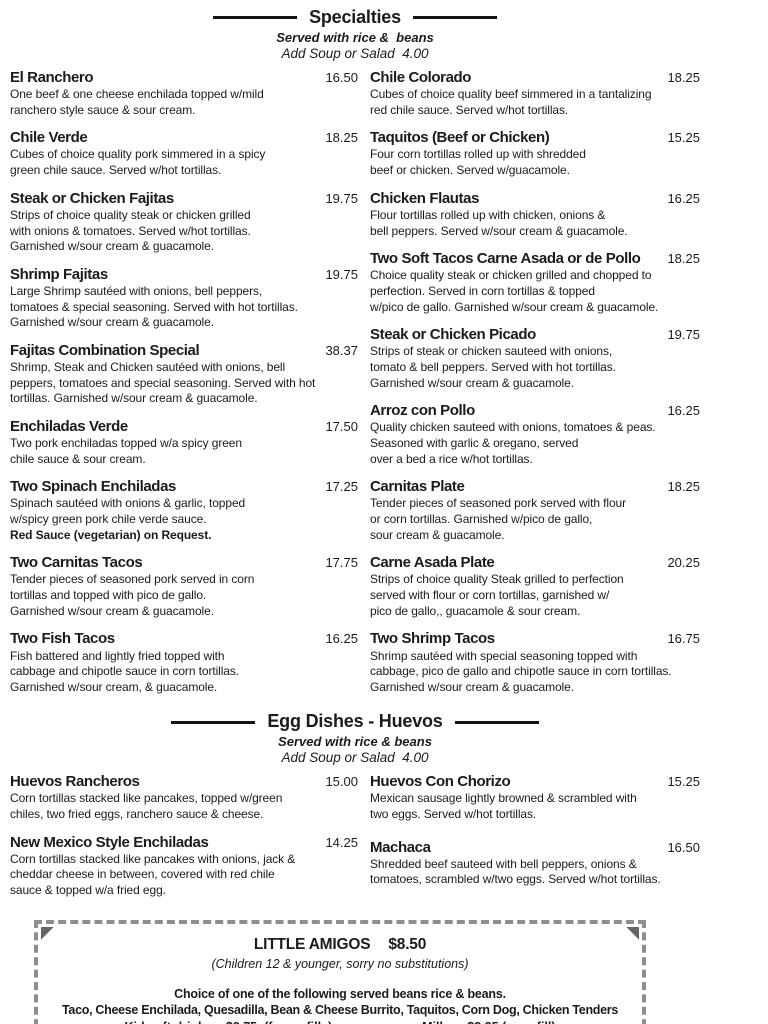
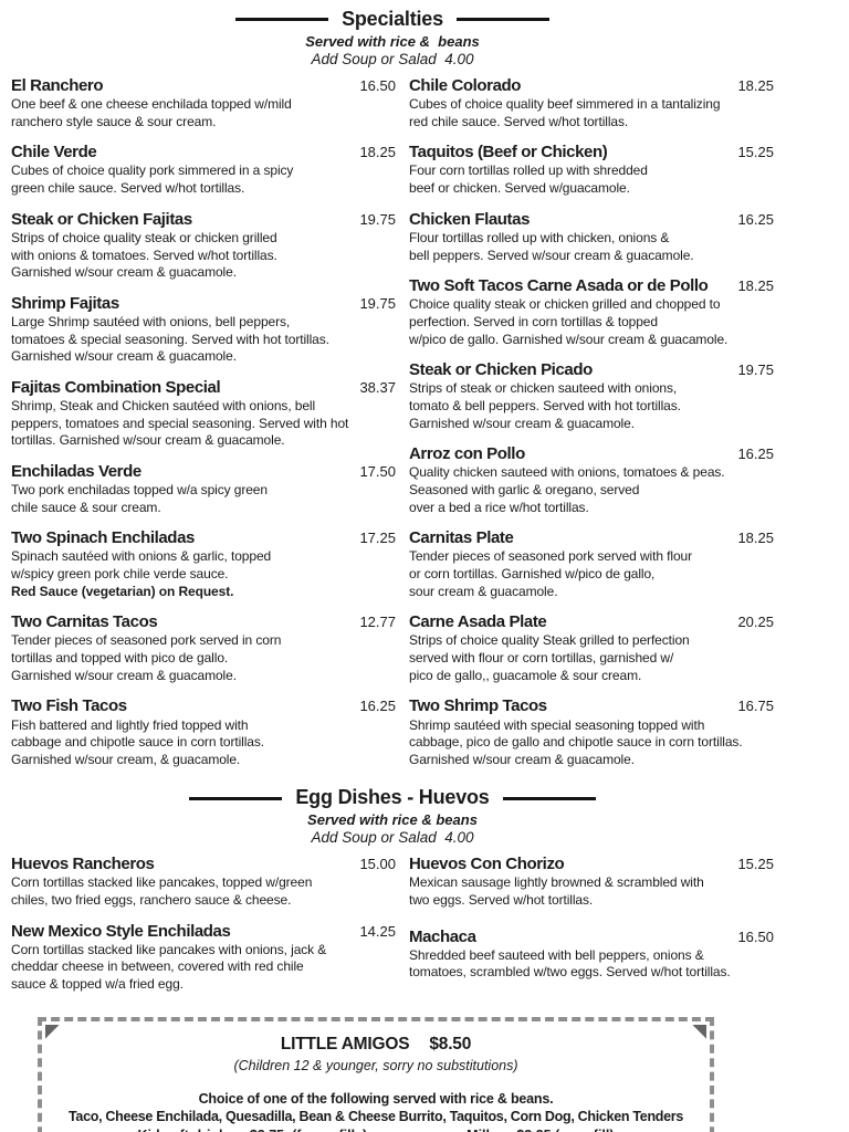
  Specialties
  Served with rice & beans
  Add Soup or Salad 4.00
  El Ranchero
  16.50
  One beef & one cheese enchilada topped w/mild
  ranchero style sauce & sour cream.
  Chile Verde
  18.25
  Cubes of choice quality pork simmered in a spicy
  green chile sauce. Served w/hot tortillas.
  Steak or Chicken Fajitas
  19.75
  Strips of choice quality steak or chicken grilled
  with onions & tomatoes. Served w/hot tortillas.
  Garnished w/sour cream & guacamole.
  Shrimp Fajitas
  19.75
  Large Shrimp sautéed with onions, bell peppers,
  tomatoes & special seasoning. Served with hot tortillas.
  Garnished w/sour cream & guacamole.
  Fajitas Combination Special
  38.37
  Shrimp, Steak and Chicken sautéed with onions, bell
  peppers, tomatoes and special seasoning. Served with hot
  tortillas. Garnished w/sour cream & guacamole.
  Enchiladas Verde
  17.50
  Two pork enchiladas topped w/a spicy green
  chile sauce & sour cream.
  Two Spinach Enchiladas
  17.25
  Spinach sautéed with onions & garlic, topped
  w/spicy green pork chile verde sauce.
  Red Sauce (vegetarian) on Request.
  Two Carnitas Tacos
- 17.75
+ 12.77
  Tender pieces of seasoned pork served in corn
  tortillas and topped with pico de gallo.
  Garnished w/sour cream & guacamole.
  Two Fish Tacos
  16.25
  Fish battered and lightly fried topped with
  cabbage and chipotle sauce in corn tortillas.
  Garnished w/sour cream, & guacamole.
  Chile Colorado
  18.25
  Cubes of choice quality beef simmered in a tantalizing
  red chile sauce. Served w/hot tortillas.
  Taquitos (Beef or Chicken)
  15.25
  Four corn tortillas rolled up with shredded
  beef or chicken. Served w/guacamole.
  Chicken Flautas
  16.25
  Flour tortillas rolled up with chicken, onions &
  bell peppers. Served w/sour cream & guacamole.
  Two Soft Tacos Carne Asada or de Pollo
  18.25
  Choice quality steak or chicken grilled and chopped to
  perfection. Served in corn tortillas & topped
  w/pico de gallo. Garnished w/sour cream & guacamole.
  Steak or Chicken Picado
  19.75
  Strips of steak or chicken sauteed with onions,
  tomato & bell peppers. Served with hot tortillas.
  Garnished w/sour cream & guacamole.
  Arroz con Pollo
  16.25
  Quality chicken sauteed with onions, tomatoes & peas.
  Seasoned with garlic & oregano, served
  over a bed a rice w/hot tortillas.
  Carnitas Plate
  18.25
  Tender pieces of seasoned pork served with flour
  or corn tortillas. Garnished w/pico de gallo,
  sour cream & guacamole.
  Carne Asada Plate
  20.25
  Strips of choice quality Steak grilled to perfection
  served with flour or corn tortillas, garnished w/
  pico de gallo,, guacamole & sour cream.
  Two Shrimp Tacos
  16.75
  Shrimp sautéed with special seasoning topped with
  cabbage, pico de gallo and chipotle sauce in corn tortillas.
  Garnished w/sour cream & guacamole.
  Egg Dishes - Huevos
  Served with rice & beans
  Add Soup or Salad 4.00
  Huevos Rancheros
  15.00
  Corn tortillas stacked like pancakes, topped w/green
  chiles, two fried eggs, ranchero sauce & cheese.
  New Mexico Style Enchiladas
  14.25
  Corn tortillas stacked like pancakes with onions, jack &
  cheddar cheese in between, covered with red chile
  sauce & topped w/a fried egg.
  Huevos Con Chorizo
  15.25
  Mexican sausage lightly browned & scrambled with
  two eggs. Served w/hot tortillas.
  Machaca
  16.50
  Shredded beef sauteed with bell peppers, onions &
  tomatoes, scrambled w/two eggs. Served w/hot tortillas.
  LITTLE AMIGOS
  $8.50
  (Children 12 & younger, sorry no substitutions)
- Choice of one of the following served beans rice & beans.
+ Choice of one of the following served with rice & beans.
  Taco, Cheese Enchilada, Quesadilla, Bean & Cheese Burrito, Taquitos, Corn Dog, Chicken Tenders
